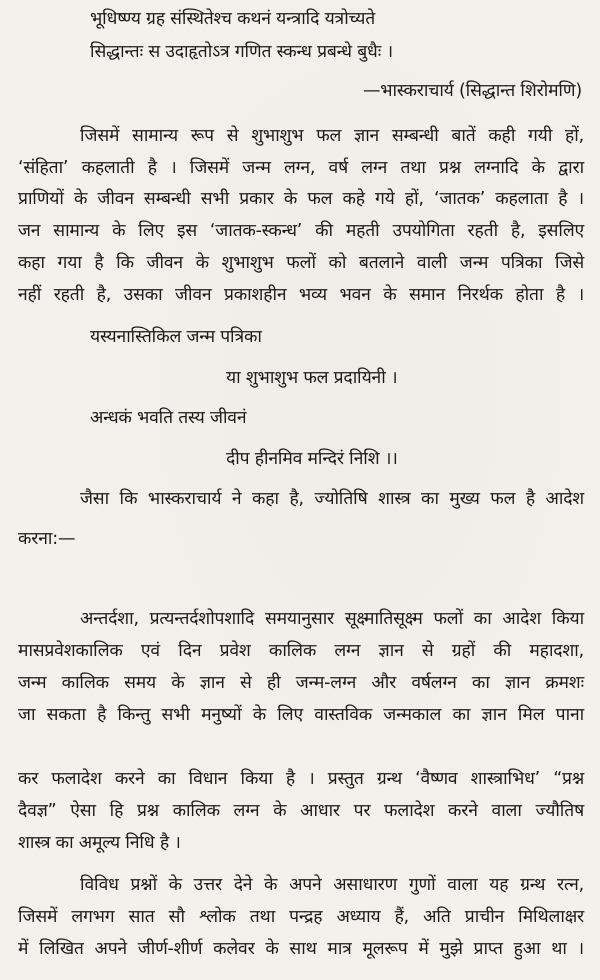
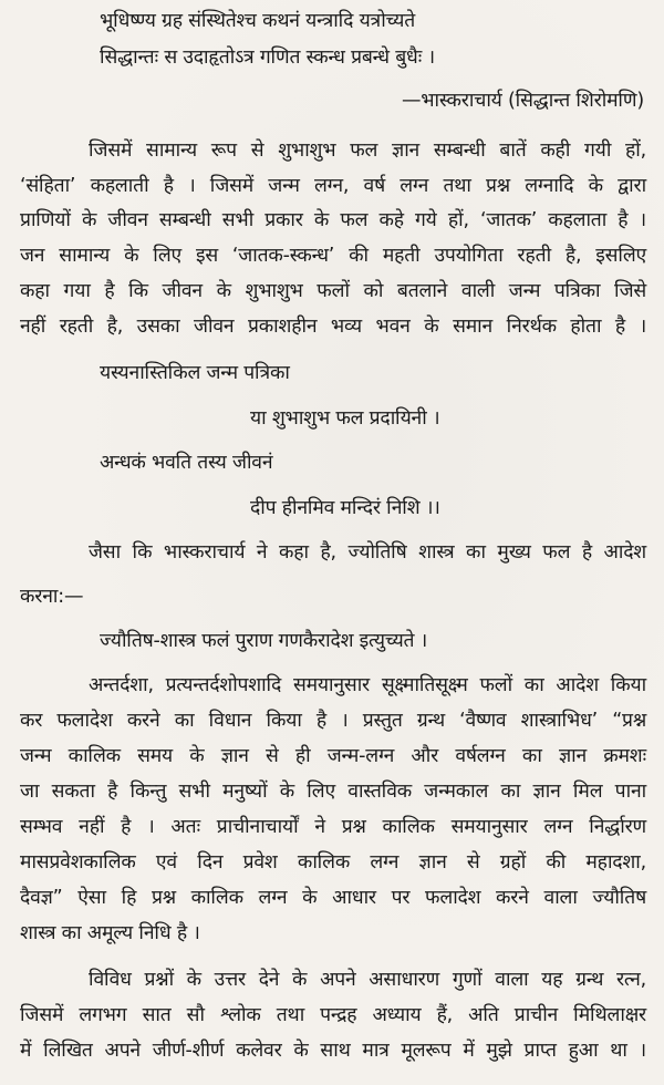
  भूधिष्ण्य ग्रह संस्थितेश्च कथनं यन्त्रादि यत्रोच्यते
  सिद्धान्तः स उदाहृतोऽत्र गणित स्कन्ध प्रबन्धे बुधैः ।
  —भास्कराचार्य (सिद्धान्त शिरोमणि)
  जिसमें सामान्य रूप से शुभाशुभ फल ज्ञान सम्बन्धी बातें कही गयी हों,
  ‘संहिता’ कहलाती है । जिसमें जन्म लग्न, वर्ष लग्न तथा प्रश्न लग्नादि के द्वारा
  प्राणियों के जीवन सम्बन्धी सभी प्रकार के फल कहे गये हों, ‘जातक’ कहलाता है ।
  जन सामान्य के लिए इस ‘जातक-स्कन्ध’ की महती उपयोगिता रहती है, इसलिए
  कहा गया है कि जीवन के शुभाशुभ फलों को बतलाने वाली जन्म पत्रिका जिसे
  नहीं रहती है, उसका जीवन प्रकाशहीन भव्य भवन के समान निरर्थक होता है ।
  यस्यनास्तिकिल जन्म पत्रिका
  या शुभाशुभ फल प्रदायिनी ।
  अन्धकं भवति तस्य जीवनं
  दीप हीनमिव मन्दिरं निशि ।।
  जैसा कि भास्कराचार्य ने कहा है, ज्योतिषि शास्त्र का मुख्य फल है आदेश
  करना:—
+ ज्यौतिष-शास्त्र फलं पुराण गणकैरादेश इत्युच्यते ।
  अन्तर्दशा, प्रत्यन्तर्दशोपशादि समयानुसार सूक्ष्मातिसूक्ष्म फलों का आदेश किया
- मासप्रवेशकालिक एवं दिन प्रवेश कालिक लग्न ज्ञान से ग्रहों की महादशा,
+ कर फलादेश करने का विधान किया है । प्रस्तुत ग्रन्थ ‘वैष्णव शास्त्राभिध’ “प्रश्न
  जन्म कालिक समय के ज्ञान से ही जन्म-लग्न और वर्षलग्न का ज्ञान क्रमशः
  जा सकता है किन्तु सभी मनुष्यों के लिए वास्तविक जन्मकाल का ज्ञान मिल पाना
+ सम्भव नहीं है । अतः प्राचीनाचार्यों ने प्रश्न कालिक समयानुसार लग्न निर्द्धारण
- कर फलादेश करने का विधान किया है । प्रस्तुत ग्रन्थ ‘वैष्णव शास्त्राभिध’ “प्रश्न
+ मासप्रवेशकालिक एवं दिन प्रवेश कालिक लग्न ज्ञान से ग्रहों की महादशा,
  दैवज्ञ” ऐसा हि प्रश्न कालिक लग्न के आधार पर फलादेश करने वाला ज्यौतिष
  शास्त्र का अमूल्य निधि है ।
  विविध प्रश्नों के उत्तर देने के अपने असाधारण गुणों वाला यह ग्रन्थ रत्न,
  जिसमें लगभग सात सौ श्लोक तथा पन्द्रह अध्याय हैं, अति प्राचीन मिथिलाक्षर
  में लिखित अपने जीर्ण-शीर्ण कलेवर के साथ मात्र मूलरूप में मुझे प्राप्त हुआ था ।
